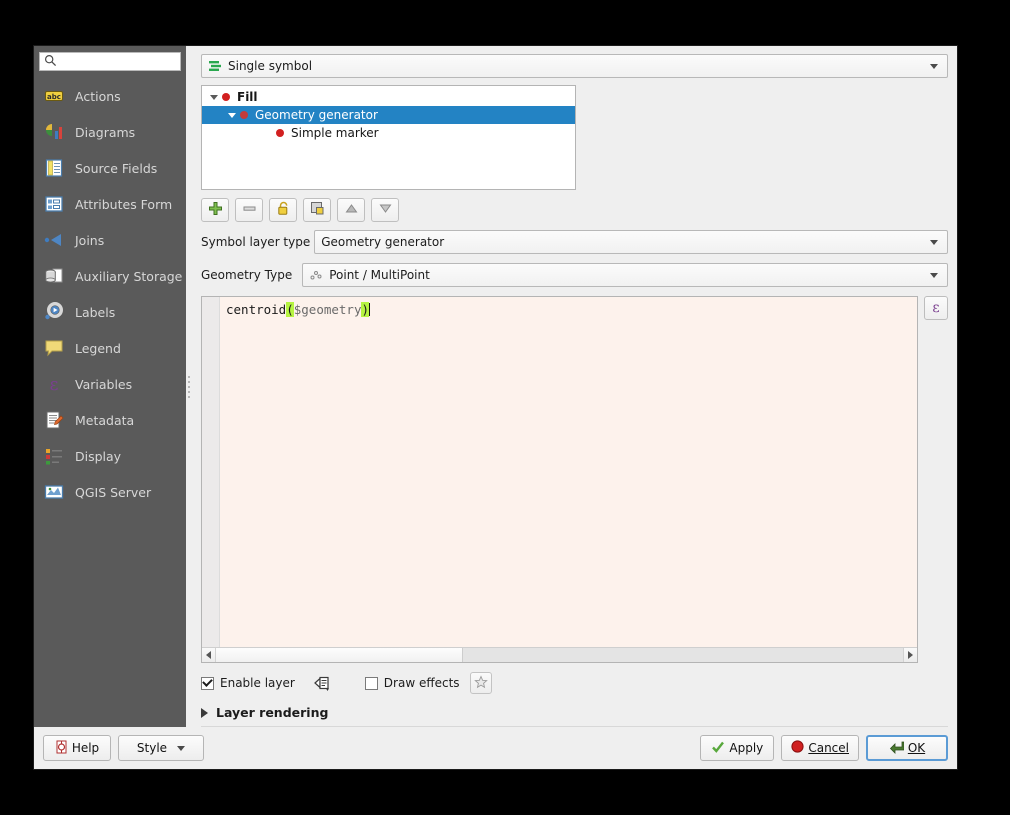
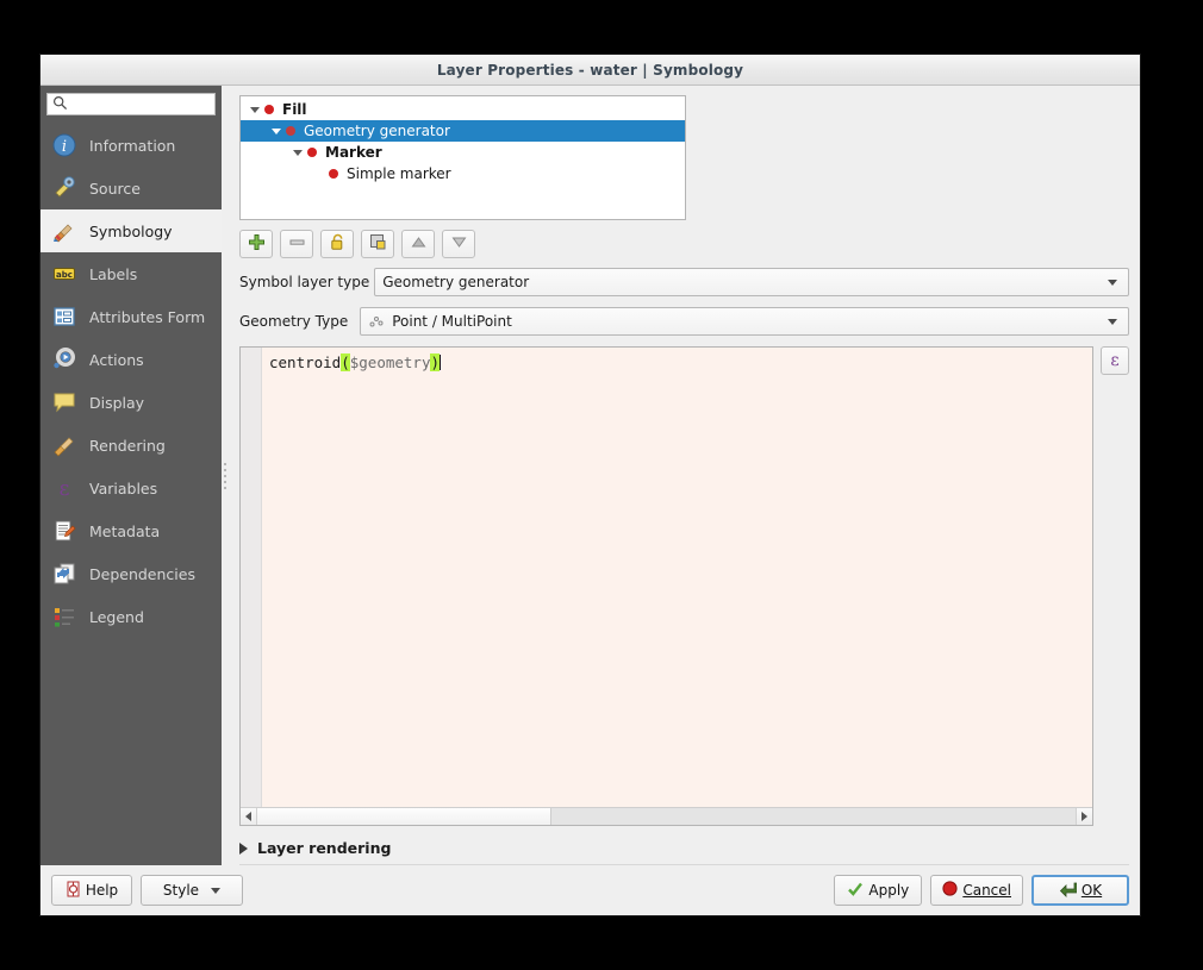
+ Layer Properties - water | Symbology
+ i
+ Information
+ Source
+ Symbology
  abc
- Actions
+ Labels
- Diagrams
- Source Fields
  Attributes Form
- Joins
- Auxiliary Storage
- Labels
+ Actions
- Legend
+ Display
+ Rendering
  ε
  Variables
  Metadata
+ Dependencies
- Display
+ Legend
- QGIS Server
- Single symbol
  Fill
  Geometry generator
+ Marker
  Simple marker
  Symbol layer type
  Geometry generator
  Geometry Type
  Point / MultiPoint
  centroid($geometry)
  ε
- Enable layer
- Draw effects
  Layer rendering
  Help
  Style
  Apply
  Cancel
  OK
